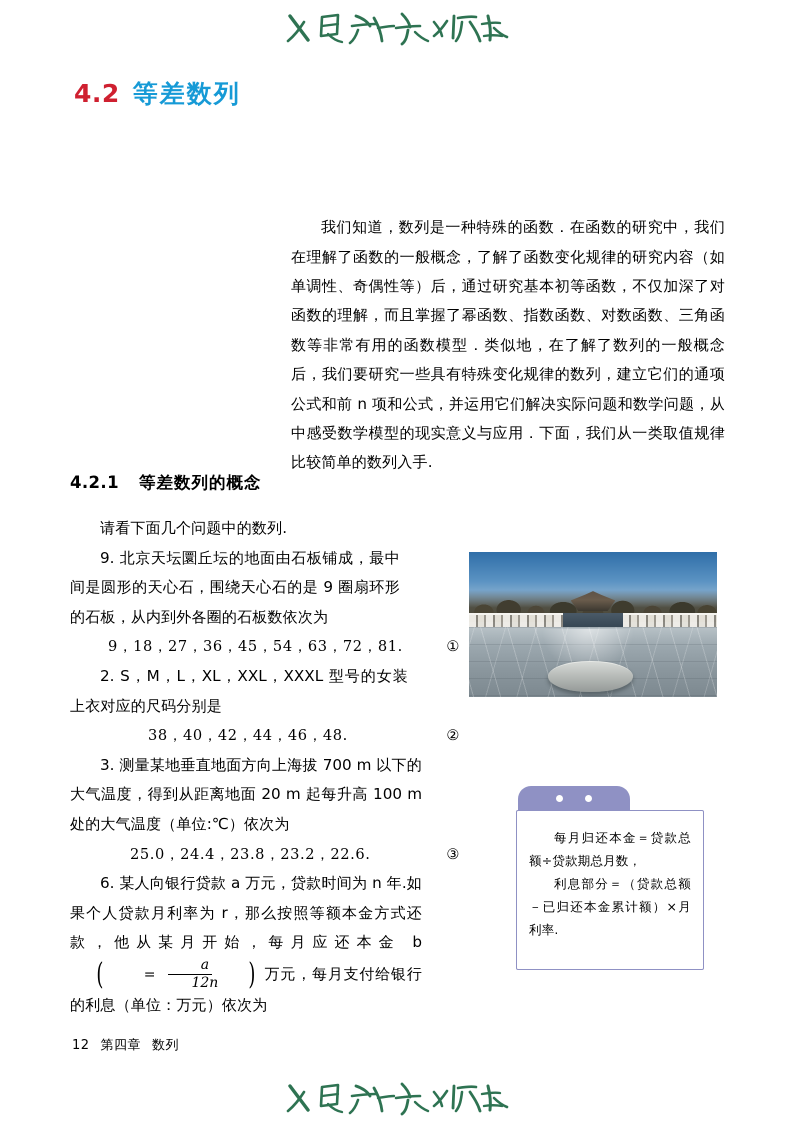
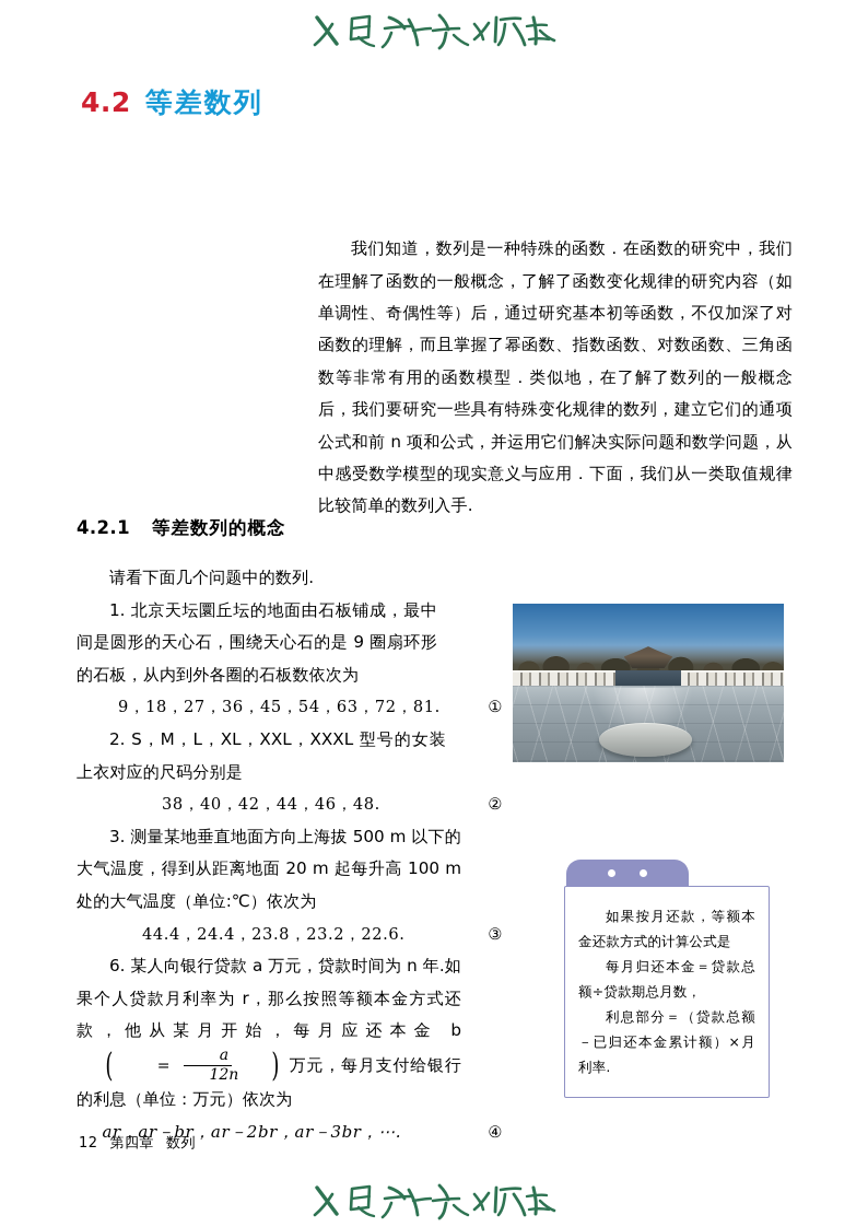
  4.2 等差数列
  我们知道，数列是一种特殊的函数．在函数的研究中，我们在理解了函数的一般概念，了解了函数变化规律的研究内容（如单调性、奇偶性等）后，通过研究基本初等函数，不仅加深了对函数的理解，而且掌握了幂函数、指数函数、对数函数、三角函数等非常有用的函数模型．类似地，在了解了数列的一般概念后，我们要研究一些具有特殊变化规律的数列，建立它们的通项公式和前 n 项和公式，并运用它们解决实际问题和数学问题，从中感受数学模型的现实意义与应用．下面，我们从一类取值规律比较简单的数列入手.
  4.2.1 等差数列的概念
  请看下面几个问题中的数列.
- 9. 北京天坛圜丘坛的地面由石板铺成，最中间是圆形的天心石，围绕天心石的是 9 圈扇环形的石板，从内到外各圈的石板数依次为
+ 1. 北京天坛圜丘坛的地面由石板铺成，最中间是圆形的天心石，围绕天心石的是 9 圈扇环形的石板，从内到外各圈的石板数依次为
  9，18，27，36，45，54，63，72，81.
  ①
  2. S，M，L，XL，XXL，XXXL 型号的女装上衣对应的尺码分别是
  38，40，42，44，46，48.
  ②
- 3. 测量某地垂直地面方向上海拔 700 m 以下的大气温度，得到从距离地面 20 m 起每升高 100 m 处的大气温度（单位:℃）依次为
+ 3. 测量某地垂直地面方向上海拔 500 m 以下的大气温度，得到从距离地面 20 m 起每升高 100 m 处的大气温度（单位:℃）依次为
- 25.0，24.4，23.8，23.2，22.6.
+ 44.4，24.4，23.8，23.2，22.6.
  ③
  6. 某人向银行贷款 a 万元，贷款时间为 n 年.如果个人贷款月利率为 r，那么按照等额本金方式还款，他从某月开始，每月应还本金 b
  (
  =
  a
  12n
  )
  万元，每月支付给银行的利息（单位：万元）依次为
+ ar，ar－br，ar－2br，ar－3br，⋯.
+ ④
+ 如果按月还款，等额本金还款方式的计算公式是
  每月归还本金＝贷款总额÷贷款期总月数，
  利息部分＝（贷款总额－已归还本金累计额）×月利率.
  12 第四章 数列
